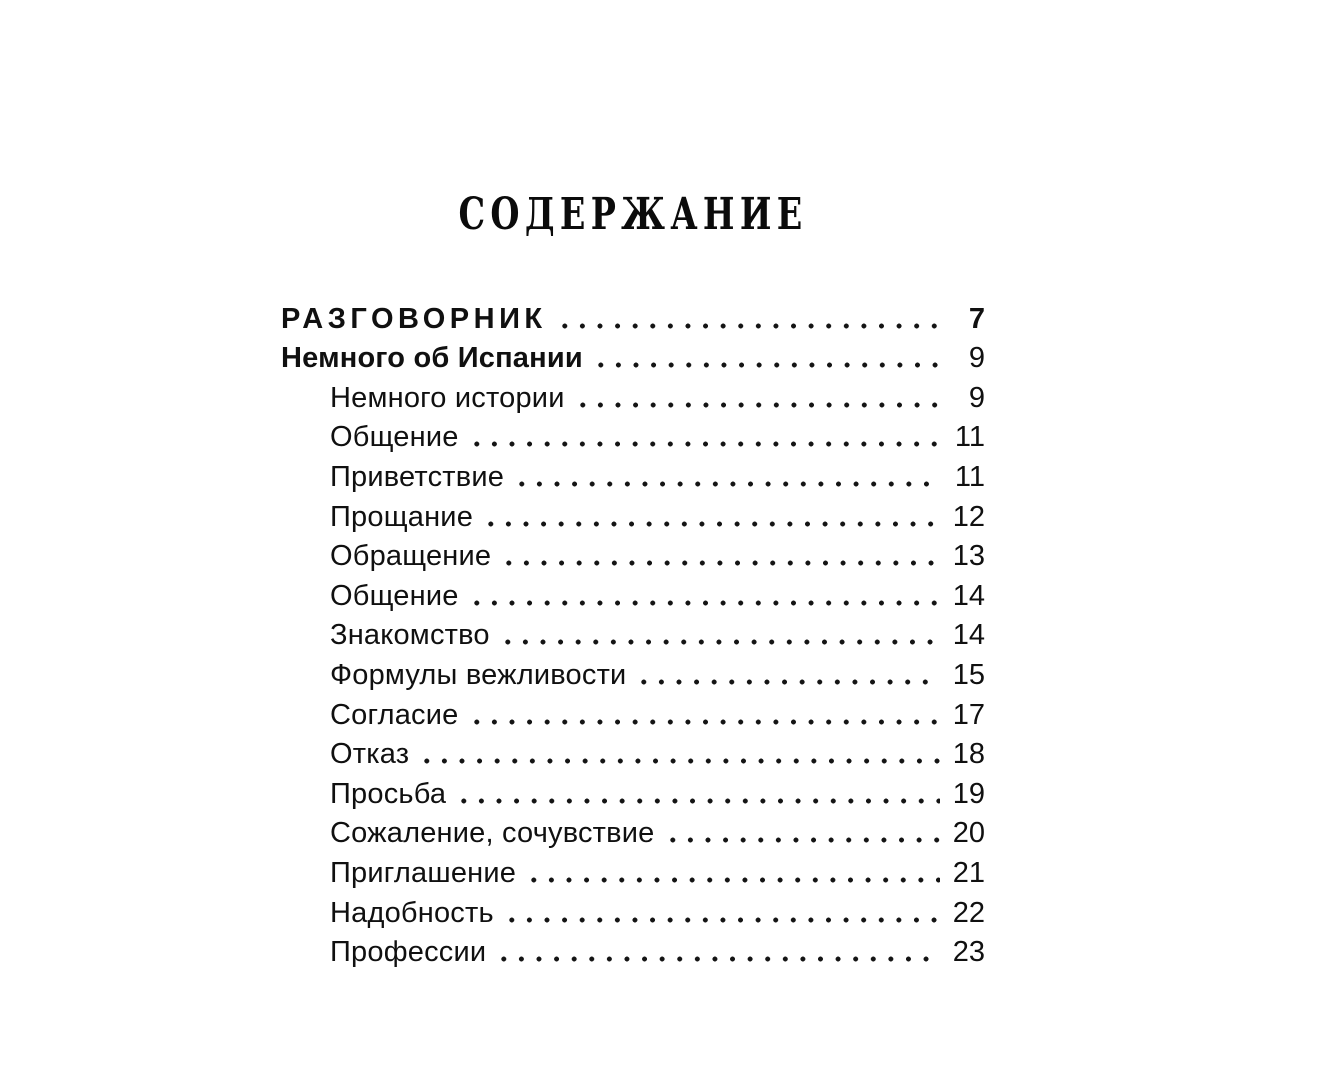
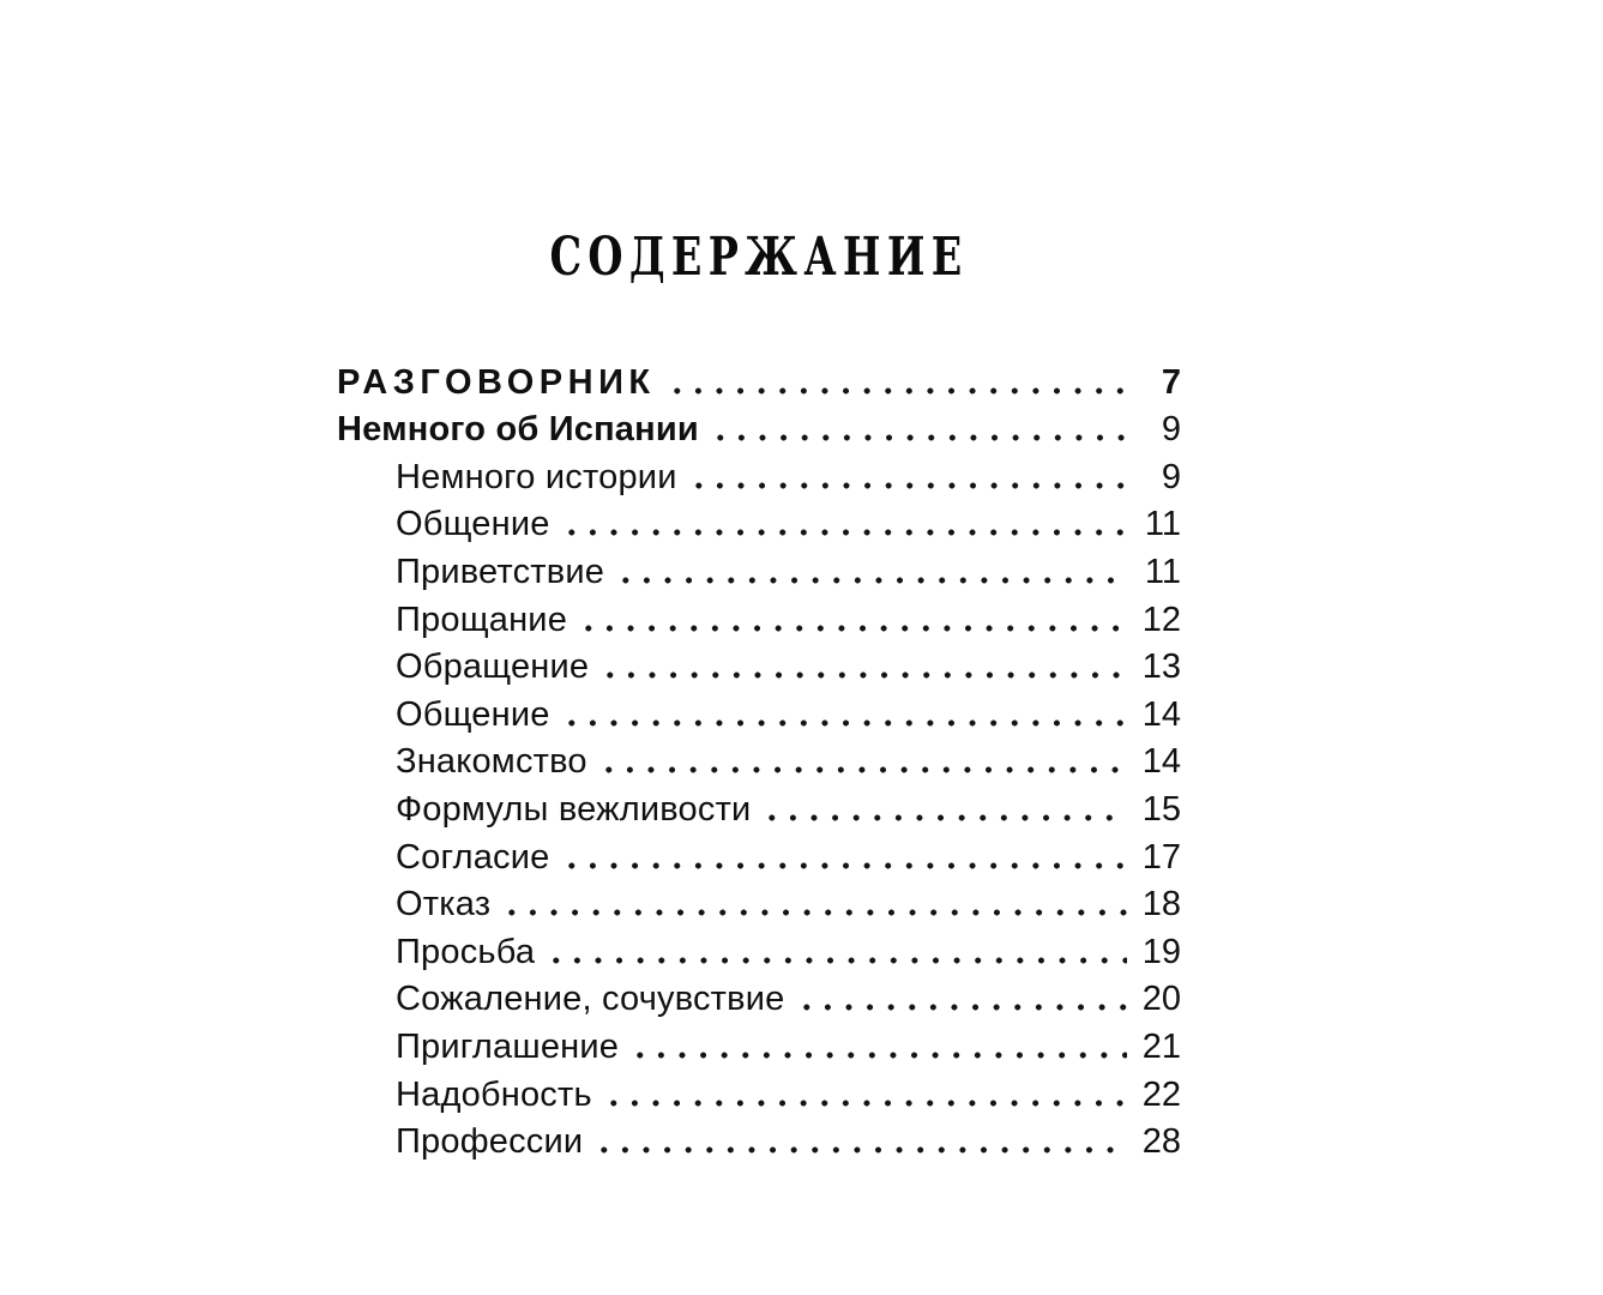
  СОДЕРЖАНИЕ
  РАЗГОВОРНИК
  7
  Немного об Испании
  9
  Немного истории
  9
  Общение
  11
  Приветствие
  11
  Прощание
  12
  Обращение
  13
  Общение
  14
  Знакомство
  14
  Формулы вежливости
  15
  Согласие
  17
  Отказ
  18
  Просьба
  19
  Сожаление, сочувствие
  20
  Приглашение
  21
  Надобность
  22
  Профессии
- 23
+ 28
